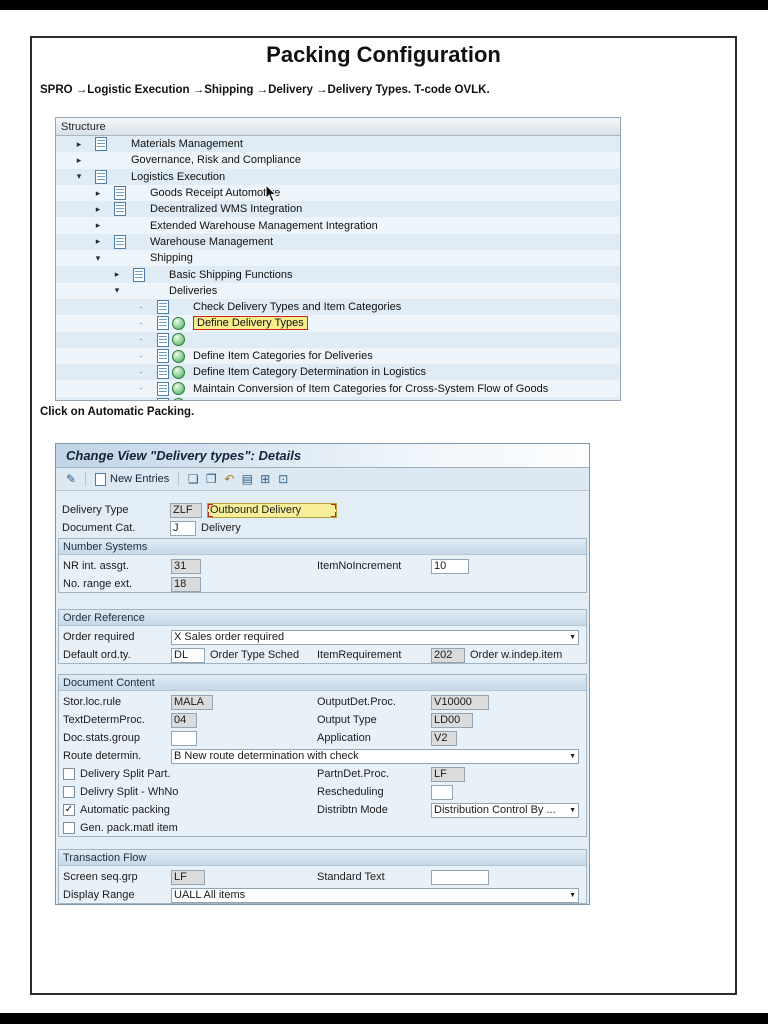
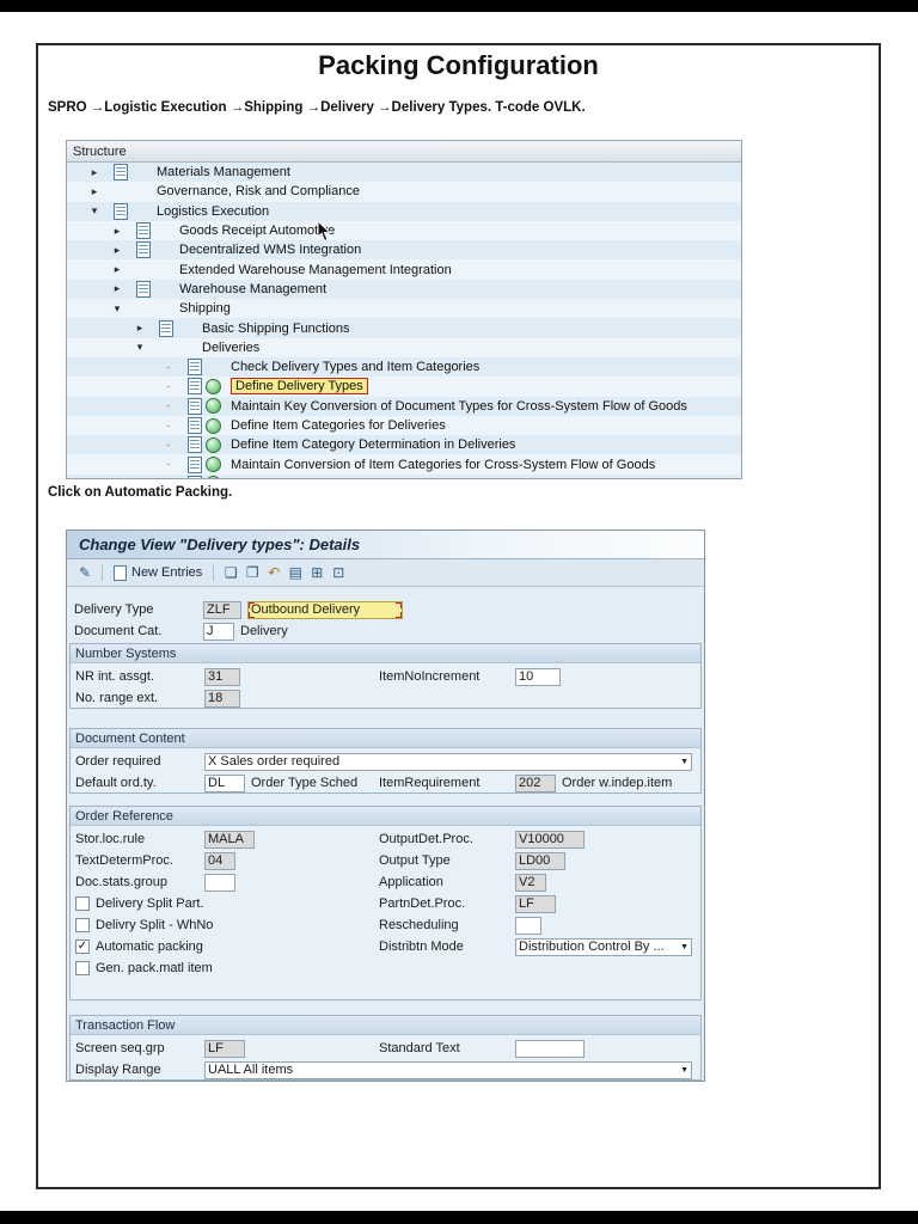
  Packing Configuration
  SPRO →Logistic Execution →Shipping →Delivery →Delivery Types. T-code OVLK.
  Structure
  ▸
  Materials Management
  ▸
  Governance, Risk and Compliance
  ▾
  Logistics Execution
  ▸
  Goods Receipt Automote
  ▸
  Decentralized WMS Integration
  ▸
  Extended Warehouse Management Integration
  ▸
  Warehouse Management
  ▾
  Shipping
  ▸
  Basic Shipping Functions
  ▾
  Deliveries
  ·
  Check Delivery Types and Item Categories
  ·
  Define Delivery Types
  ·
+ Maintain Key Conversion of Document Types for Cross-System Flow of Goods
  ·
  Define Item Categories for Deliveries
  ·
- Define Item Category Determination in Logistics
+ Define Item Category Determination in Deliveries
  ·
  Maintain Conversion of Item Categories for Cross-System Flow of Goods
  Click on Automatic Packing.
  Change View "Delivery types": Details
  ✎
  New Entries
  ❏ ❐ ↶ ▤ ⊞ ⊡
  Delivery Type
  ZLF
  Outbound Delivery
  Document Cat.
  J
  Delivery
  Number Systems
  NR int. assgt.
  31
  ItemNoIncrement
  10
  No. range ext.
  18
- Order Reference
+ Document Content
  Order required
  X Sales order required
  Default ord.ty.
  DL
  Order Type Sched
  ItemRequirement
  202
  Order w.indep.item
- Document Content
+ Order Reference
  Stor.loc.rule
  MALA
  OutputDet.Proc.
  V10000
  TextDetermProc.
  04
  Output Type
  LD00
  Doc.stats.group
  Application
  V2
- Route determin.
- B New route determination with check
  Delivery Split Part.
  PartnDet.Proc.
  LF
  Delivry Split - WhNo
  Rescheduling
  ✓
  Automatic packing
  Distribtn Mode
  Distribution Control By ...
  Gen. pack.matl item
  Transaction Flow
  Screen seq.grp
  LF
  Standard Text
  Display Range
  UALL All items
